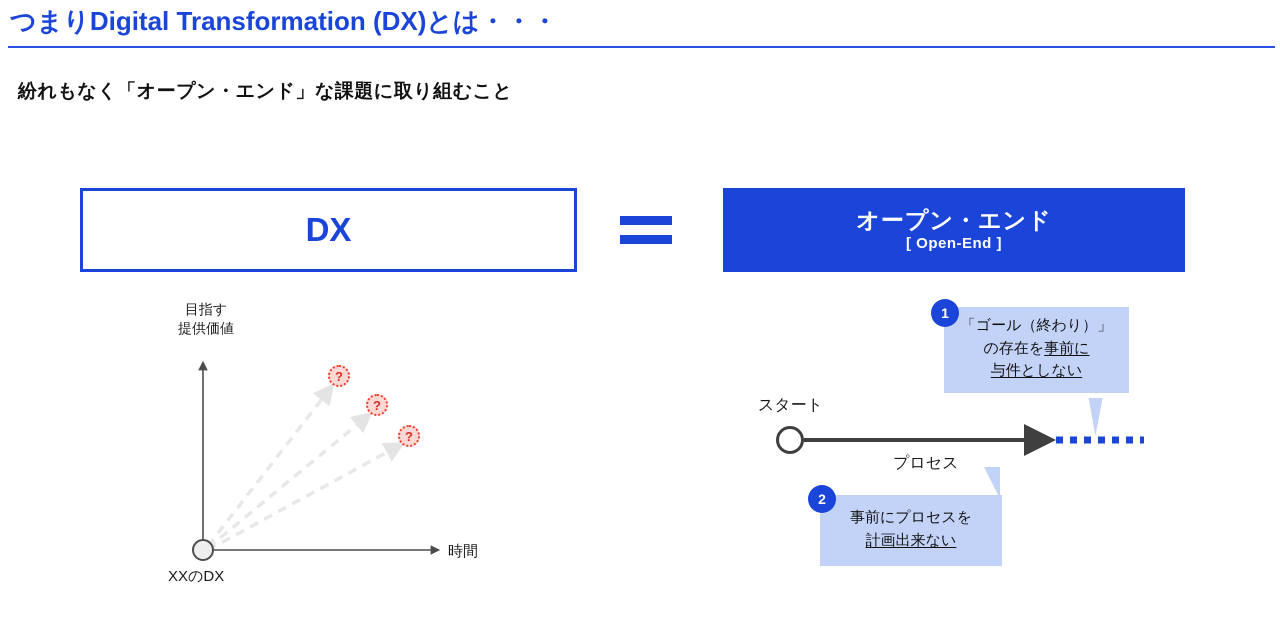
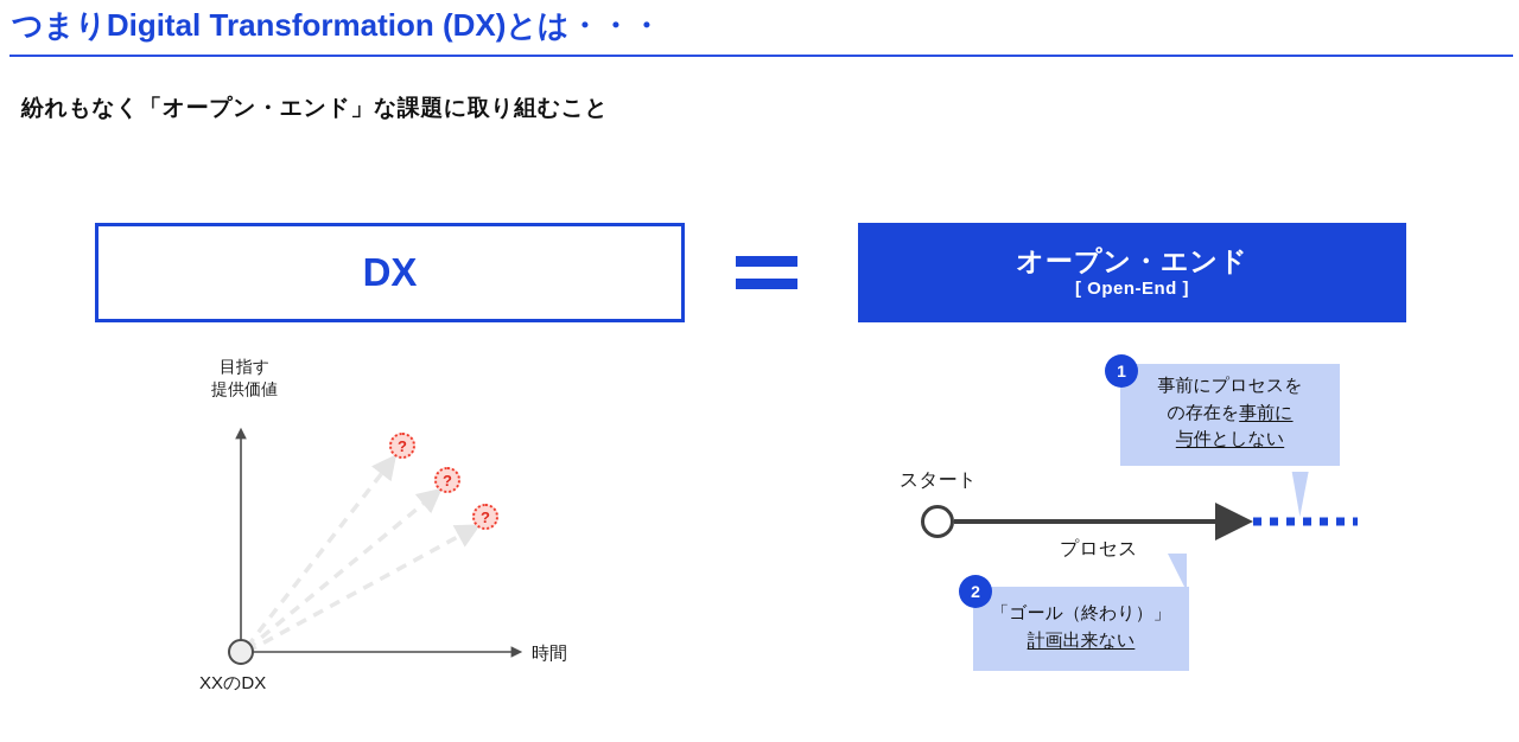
  つまりDigital Transformation (DX)とは・・・
  紛れもなく「オープン・エンド」な課題に取り組むこと
  DX
  オープン・エンド
  [ Open-End ]
  目指す
  提供価値
  時間
  XXのDX
  ?
  ?
  ?
  スタート
  プロセス
- 「ゴール（終わり）」
+ 事前にプロセスを
  の存在を事前に
  与件としない
  1
- 事前にプロセスを
+ 「ゴール（終わり）」
  計画出来ない
  2
